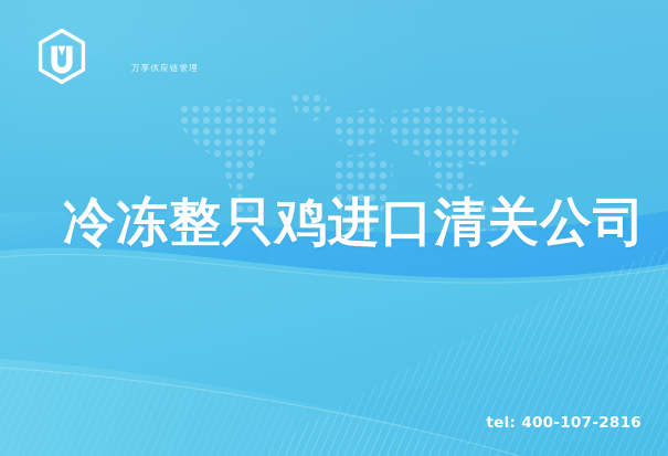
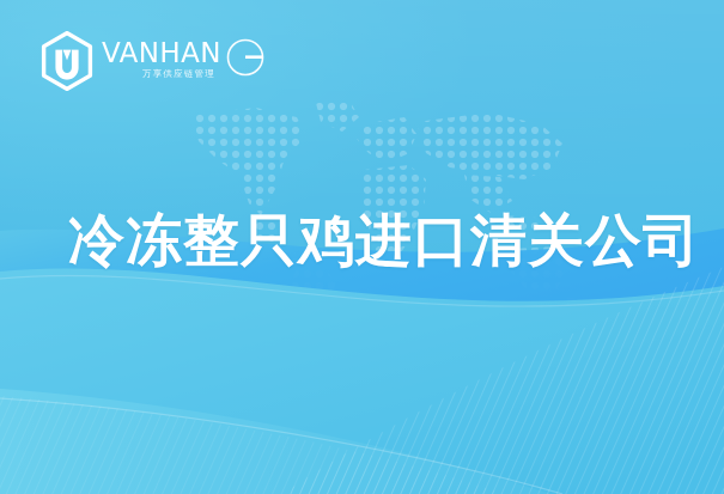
+ VANHAN
  万享供应链管理
  冷冻整只鸡进口清关公司
- tel: 400-107-2816
